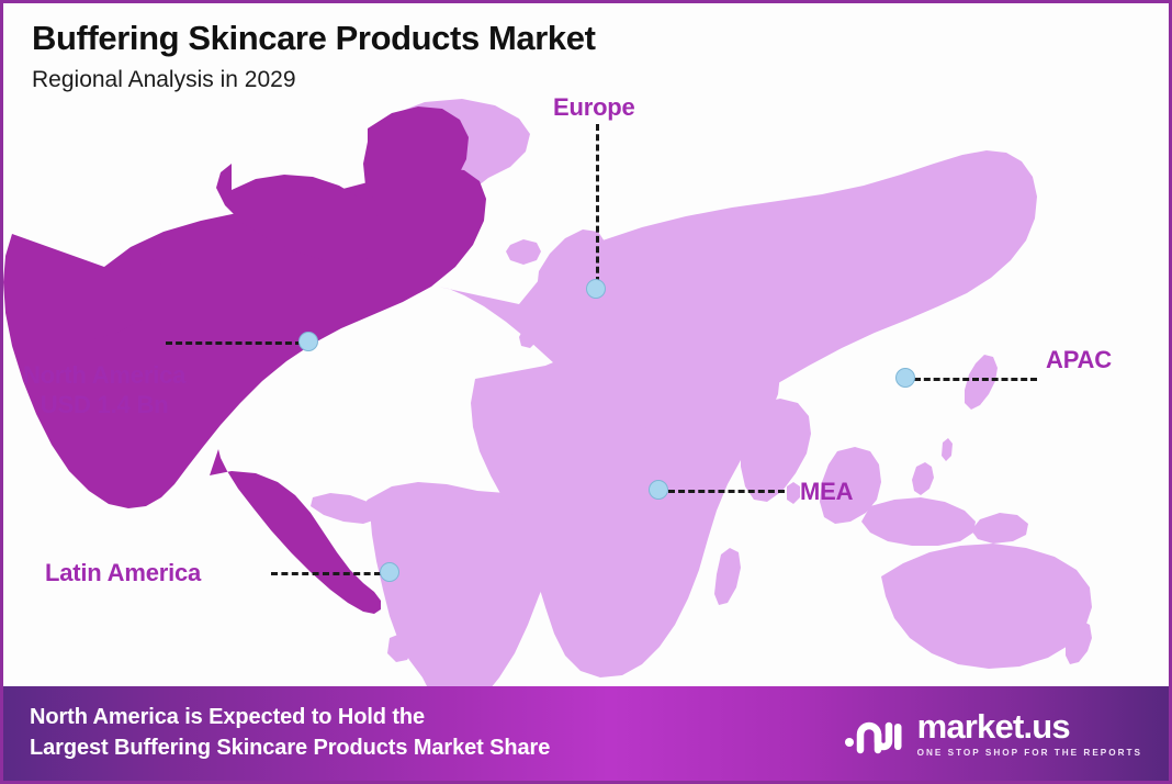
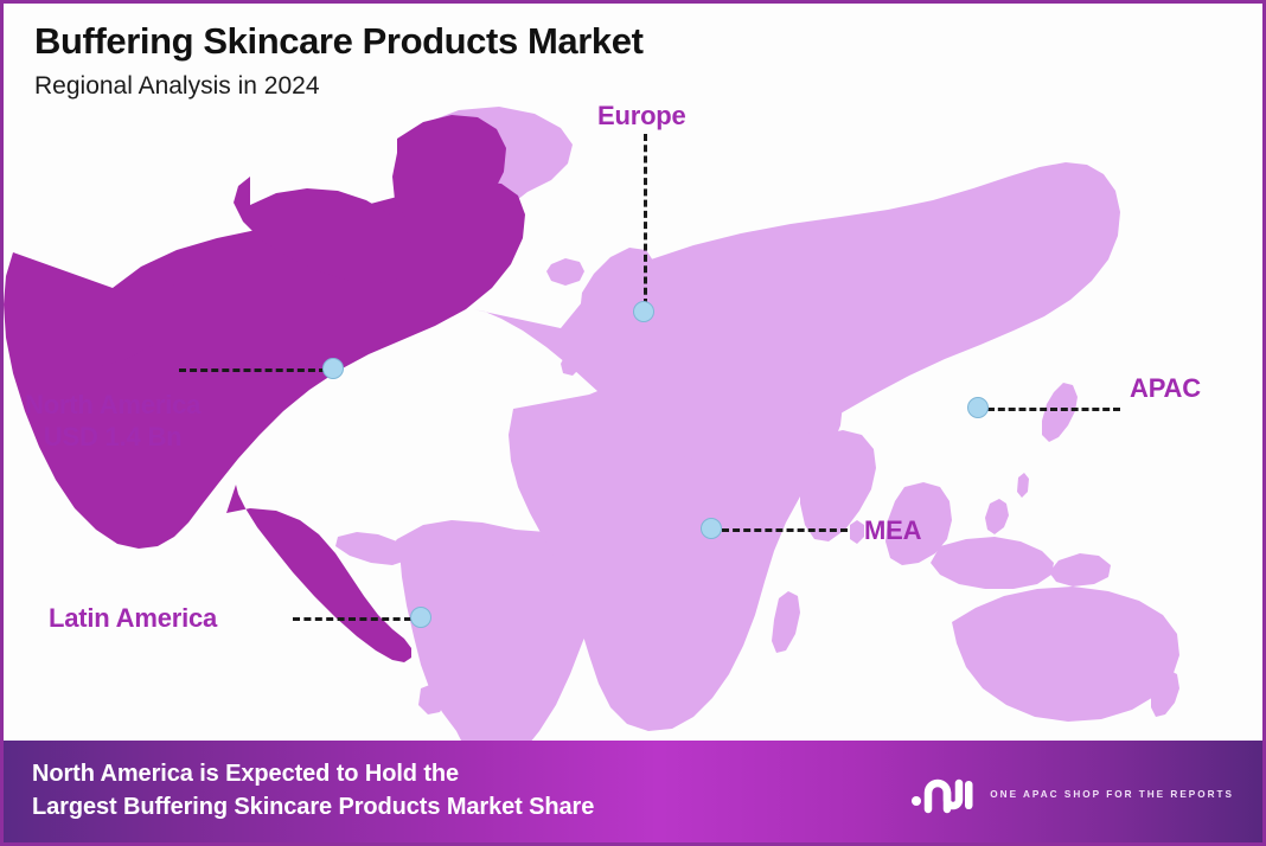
  Buffering Skincare Products Market
- Regional Analysis in 2029
+ Regional Analysis in 2024
  North America
  Europe
  APAC
  MEA
  Latin America
  North America is Expected to Hold the
  Largest Buffering Skincare Products Market Share
- market.us
- ONE STOP SHOP FOR THE REPORTS
+ ONE APAC SHOP FOR THE REPORTS
